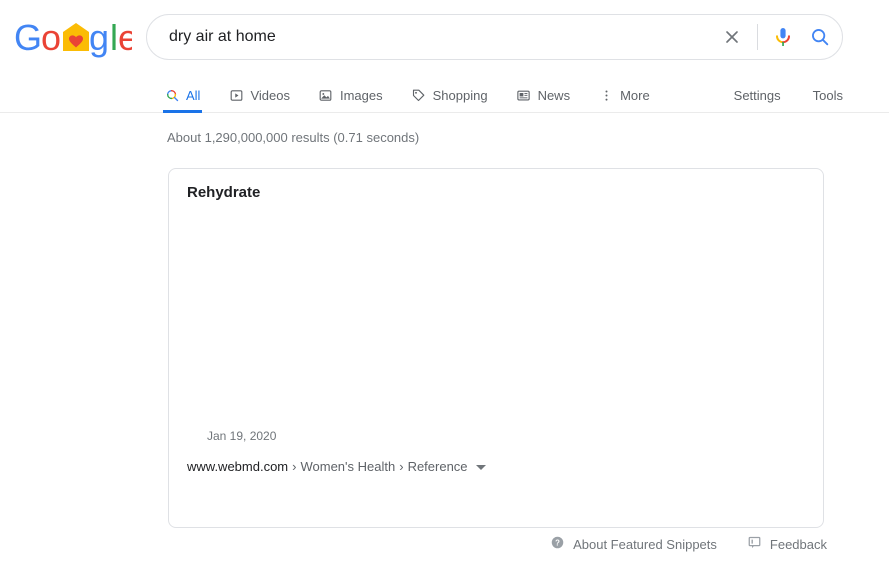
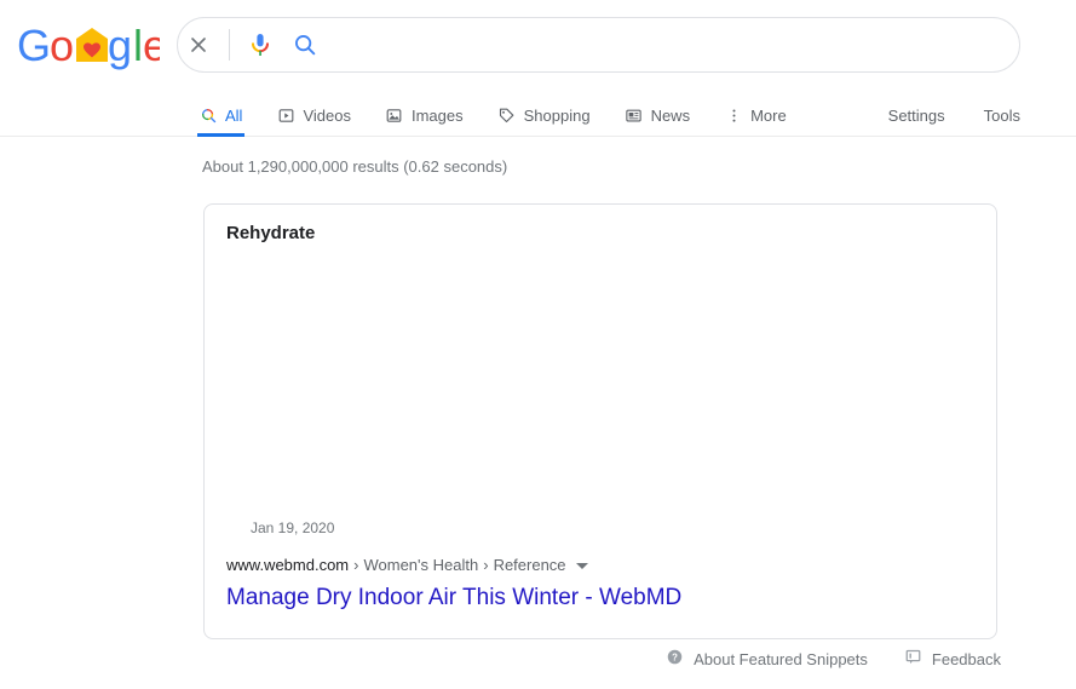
  G
  o
  g
  l
  e
- dry air at home
  All
  Videos
  Images
  Shopping
  News
  More
  Settings
  Tools
- About 1,290,000,000 results (0.71 seconds)
+ About 1,290,000,000 results (0.62 seconds)
  Rehydrate
  Jan 19, 2020
  www.webmd.com
  ›
  Women's Health
  ›
  Reference
+ Manage Dry Indoor Air This Winter - WebMD
  ?
  About Featured Snippets
  Feedback
